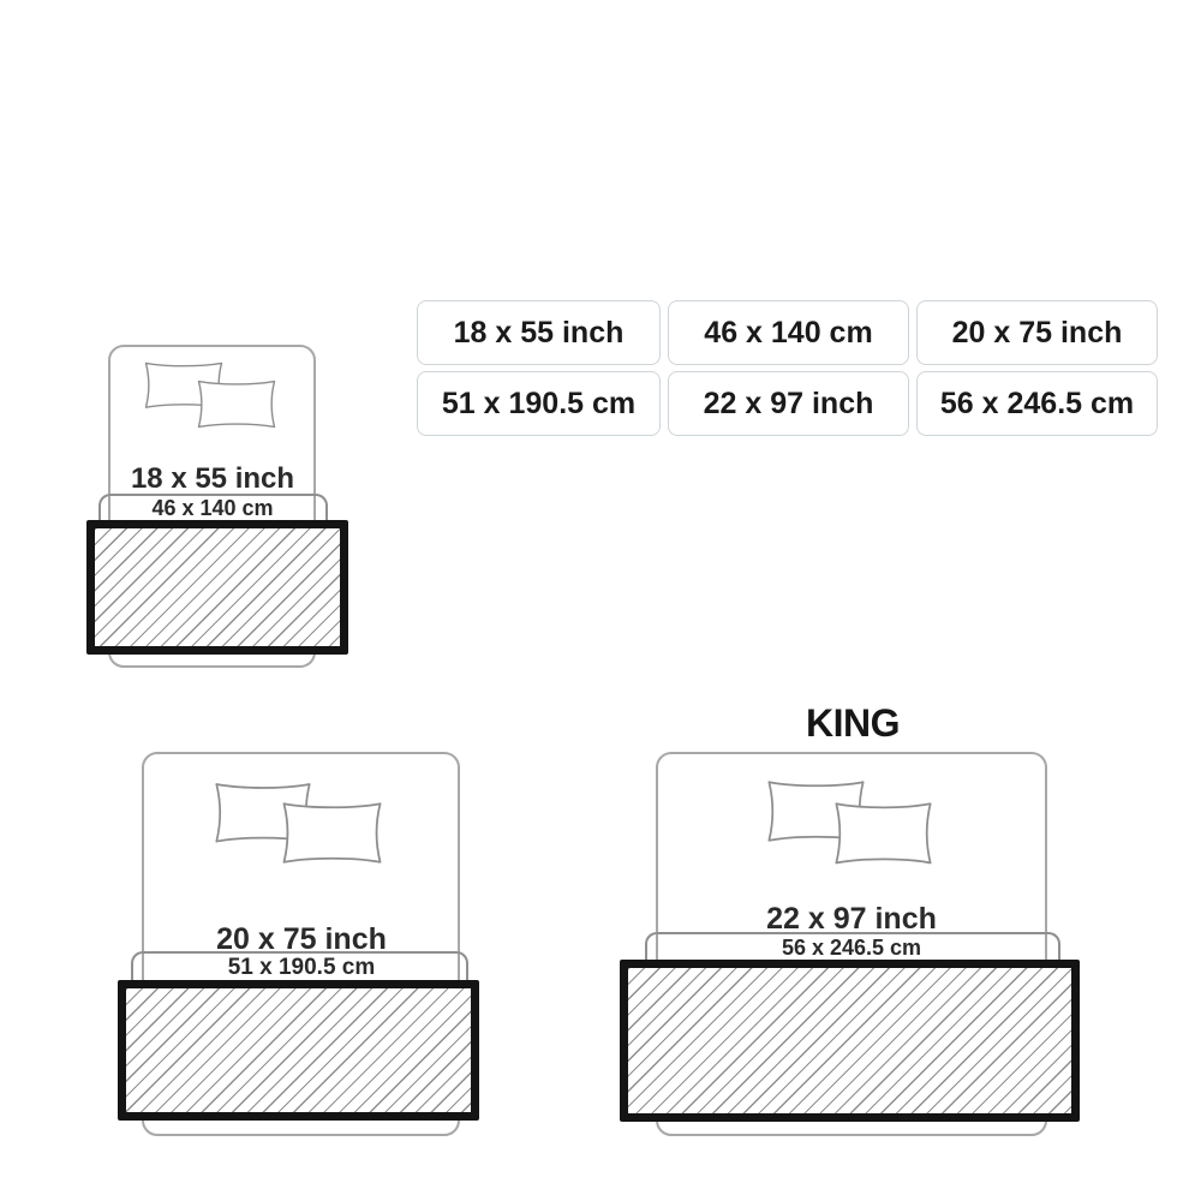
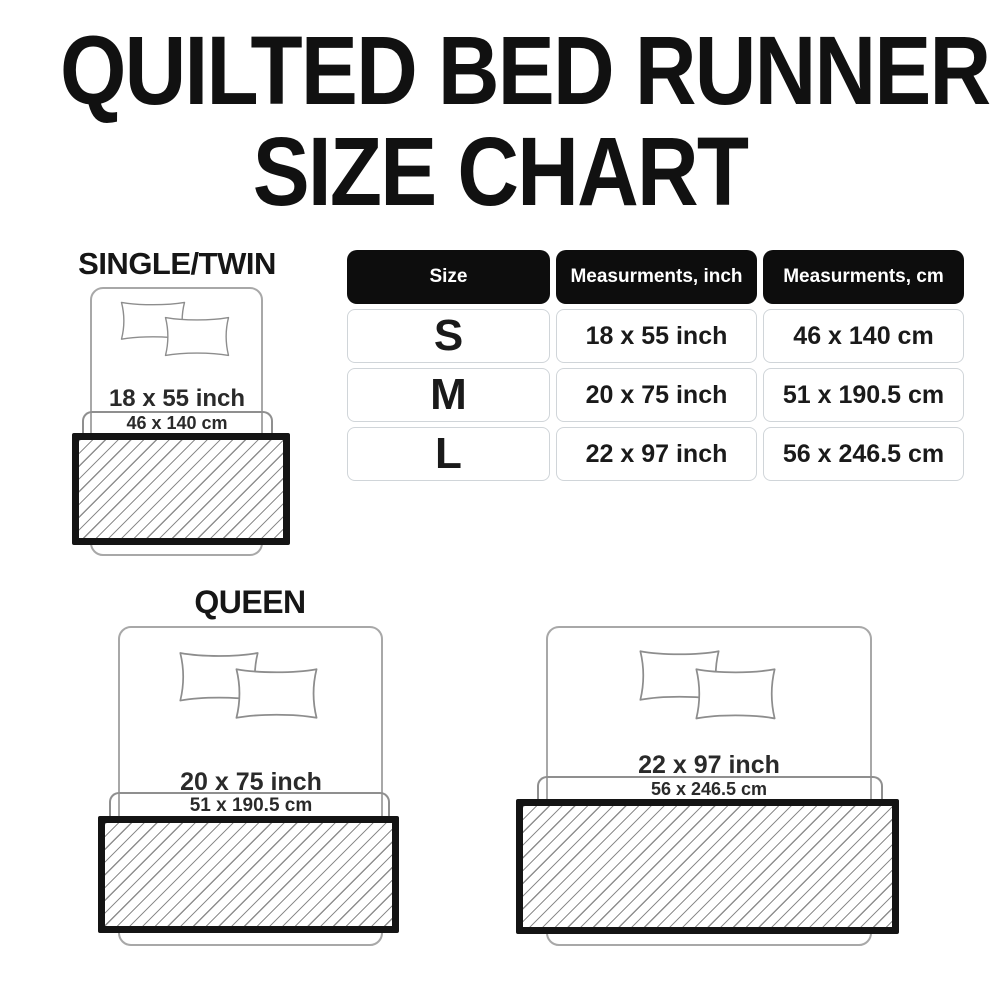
+ QUILTED BED RUNNER
+ SIZE CHART
+ Size
+ Measurments, inch
+ Measurments, cm
+ S
  18 x 55 inch
  46 x 140 cm
+ M
  20 x 75 inch
  51 x 190.5 cm
+ L
  22 x 97 inch
  56 x 246.5 cm
+ SINGLE/TWIN
  18 x 55 inch
  46 x 140 cm
+ QUEEN
  20 x 75 inch
  51 x 190.5 cm
- KING
  22 x 97 inch
  56 x 246.5 cm
